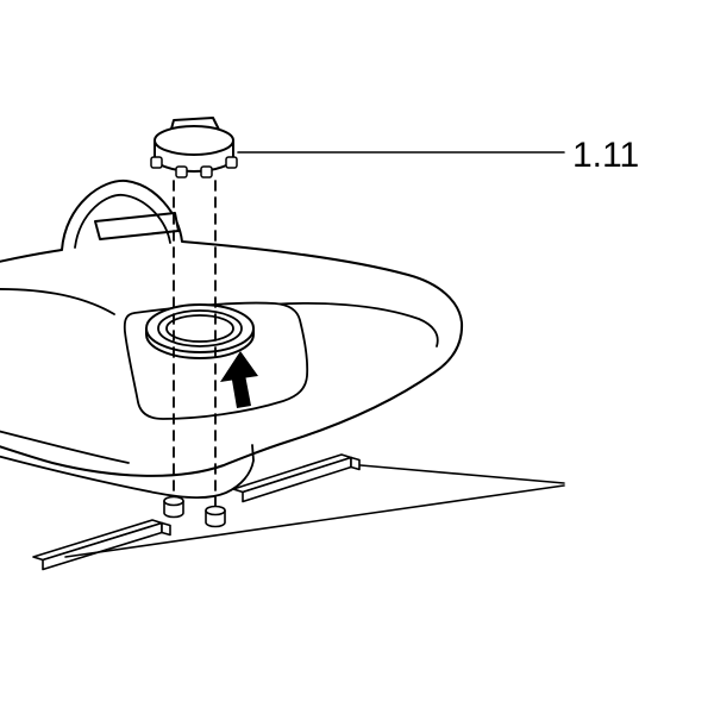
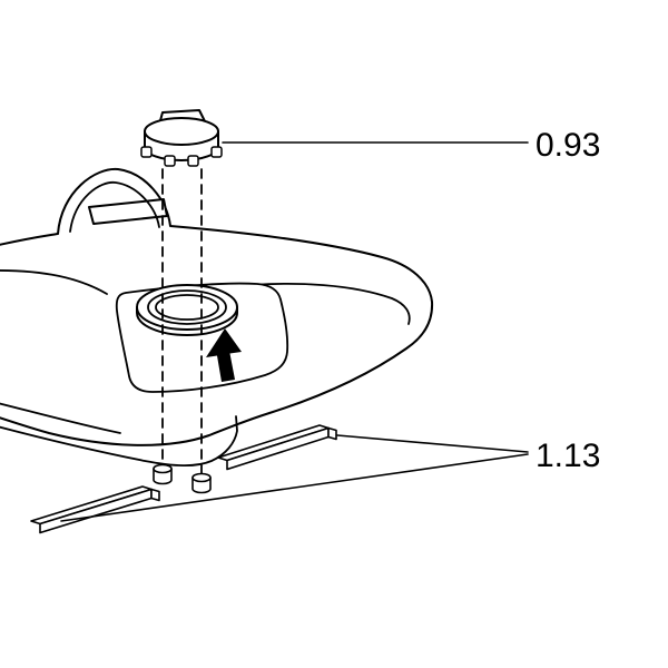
- 1.11
+ 0.93
+ 1.13
